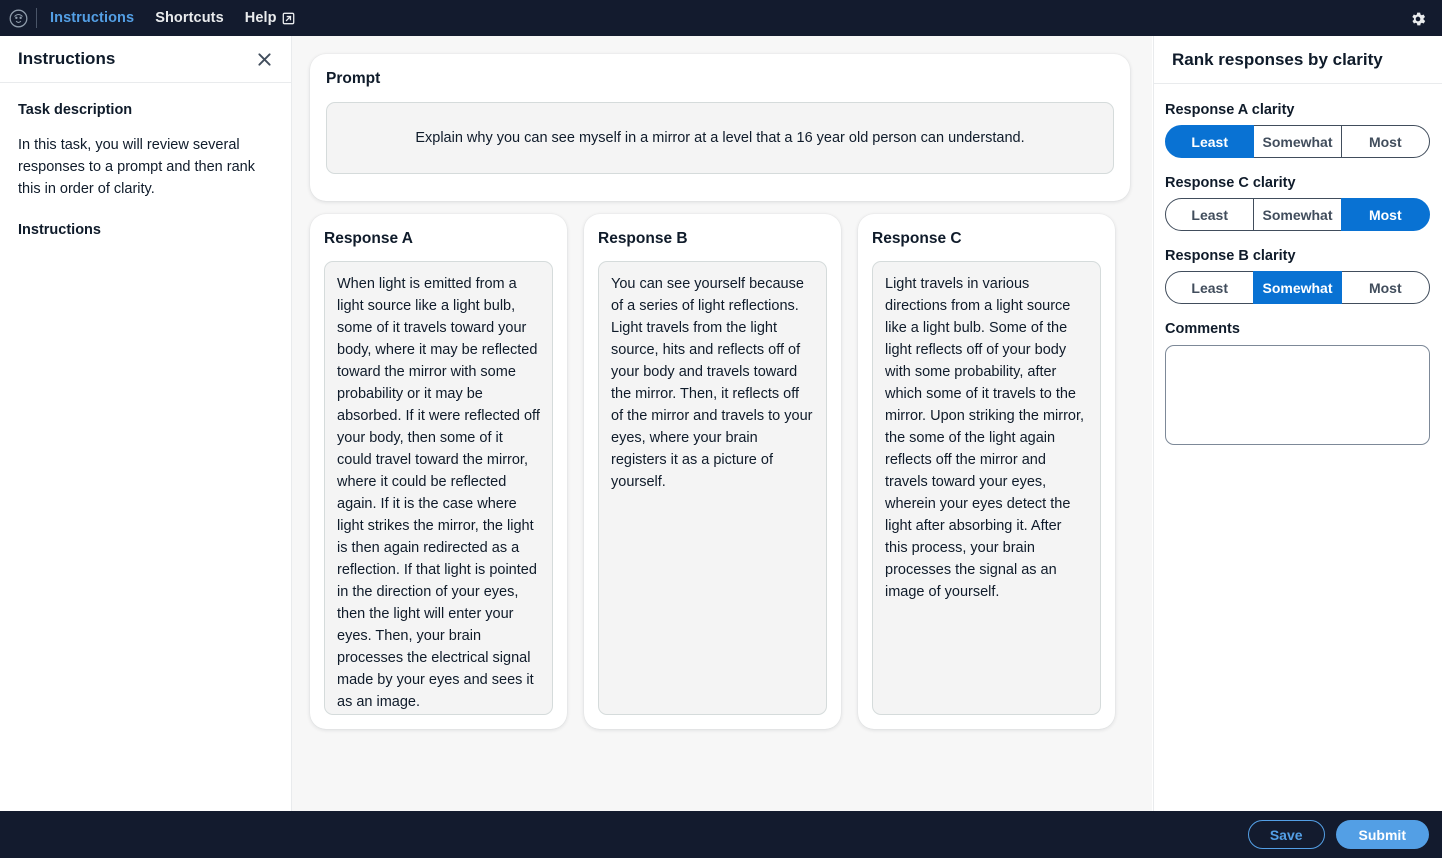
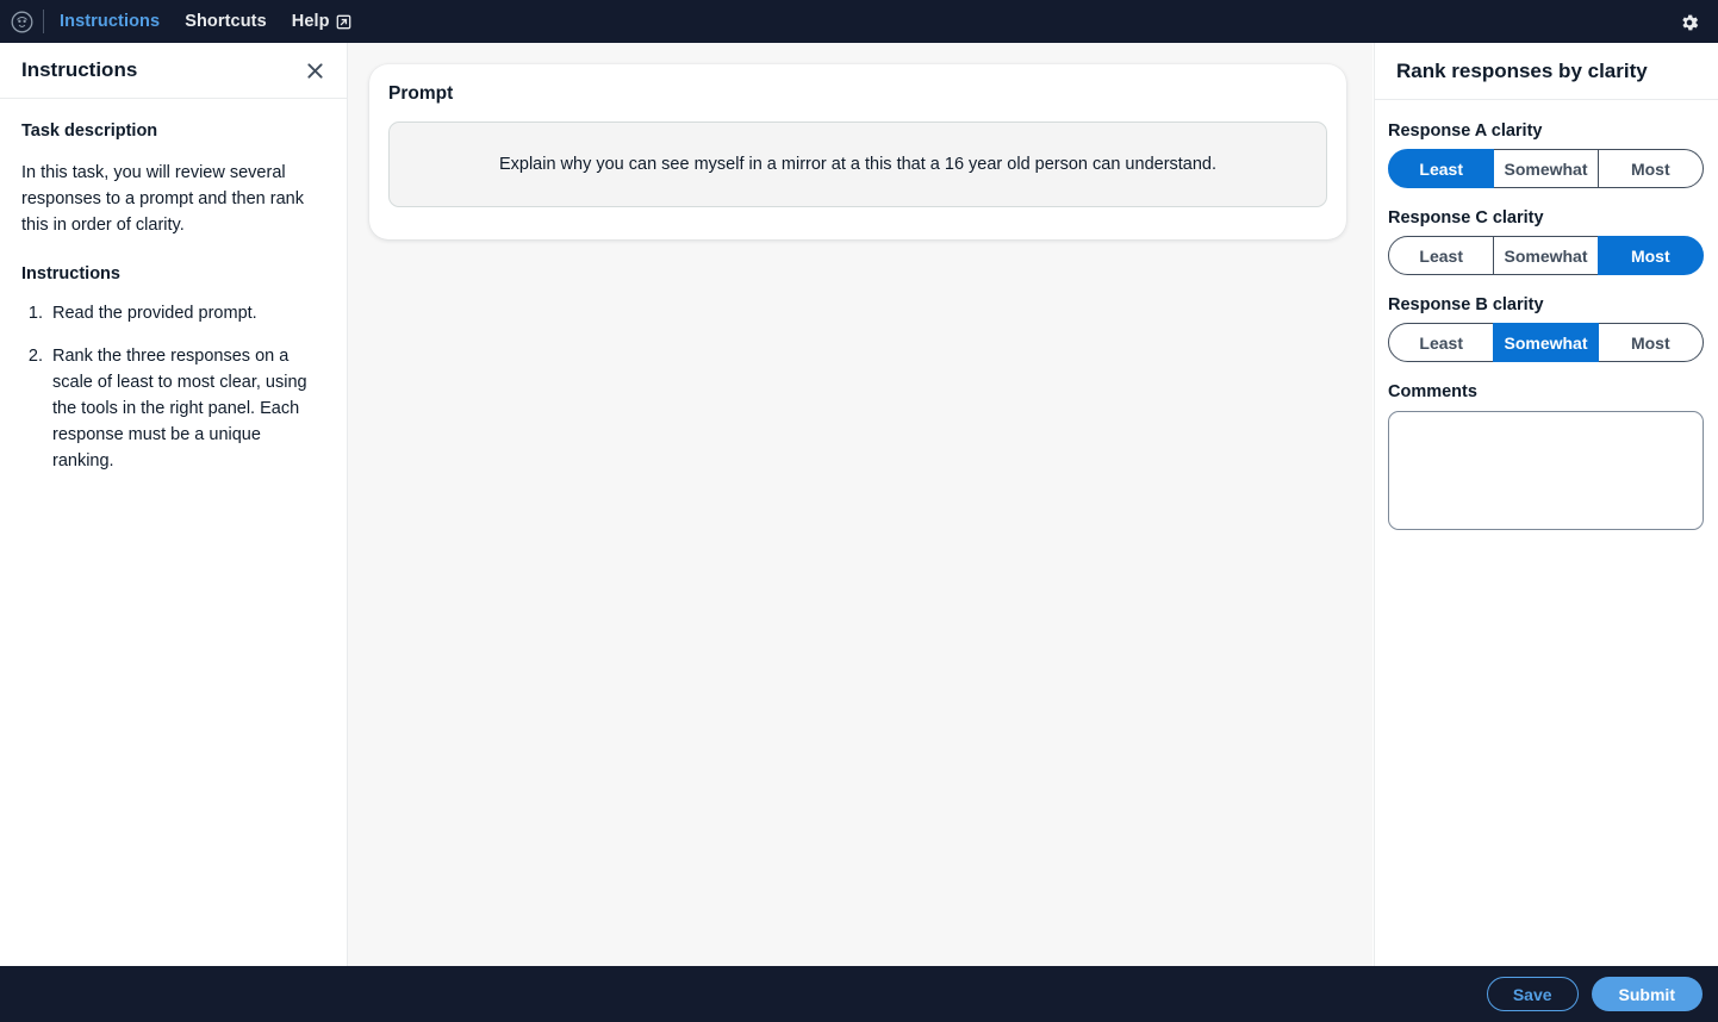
  Instructions
  Shortcuts
  Help
  Instructions
  Task description
  In this task, you will review several responses to a prompt and then rank this in order of clarity.
  Instructions
+ Read the provided prompt.
+ Rank the three responses on a scale of least to most clear, using the tools in the right panel. Each response must be a unique ranking.
  Prompt
- Explain why you can see myself in a mirror at a level that a 16 year old person can understand.
+ Explain why you can see myself in a mirror at a this that a 16 year old person can understand.
- Response A
- When light is emitted from a light source like a light bulb, some of it travels toward your body, where it may be reflected toward the mirror with some probability or it may be absorbed. If it were reflected off your body, then some of it could travel toward the mirror, where it could be reflected again. If it is the case where light strikes the mirror, the light is then again redirected as a reflection. If that light is pointed in the direction of your eyes, then the light will enter your eyes. Then, your brain processes the electrical signal made by your eyes and sees it as an image.
- Response B
- You can see yourself because of a series of light reflections. Light travels from the light source, hits and reflects off of your body and travels toward the mirror. Then, it reflects off of the mirror and travels to your eyes, where your brain registers it as a picture of yourself.
- Response C
- Light travels in various directions from a light source like a light bulb. Some of the light reflects off of your body with some probability, after which some of it travels to the mirror. Upon striking the mirror, the some of the light again reflects off the mirror and travels toward your eyes, wherein your eyes detect the light after absorbing it. After this process, your brain processes the signal as an image of yourself.
  Rank responses by clarity
  Response A clarity
  Least
  Somewhat
  Most
  Response C clarity
  Least
  Somewhat
  Most
  Response B clarity
  Least
  Somewhat
  Most
  Comments
  Save
  Submit
